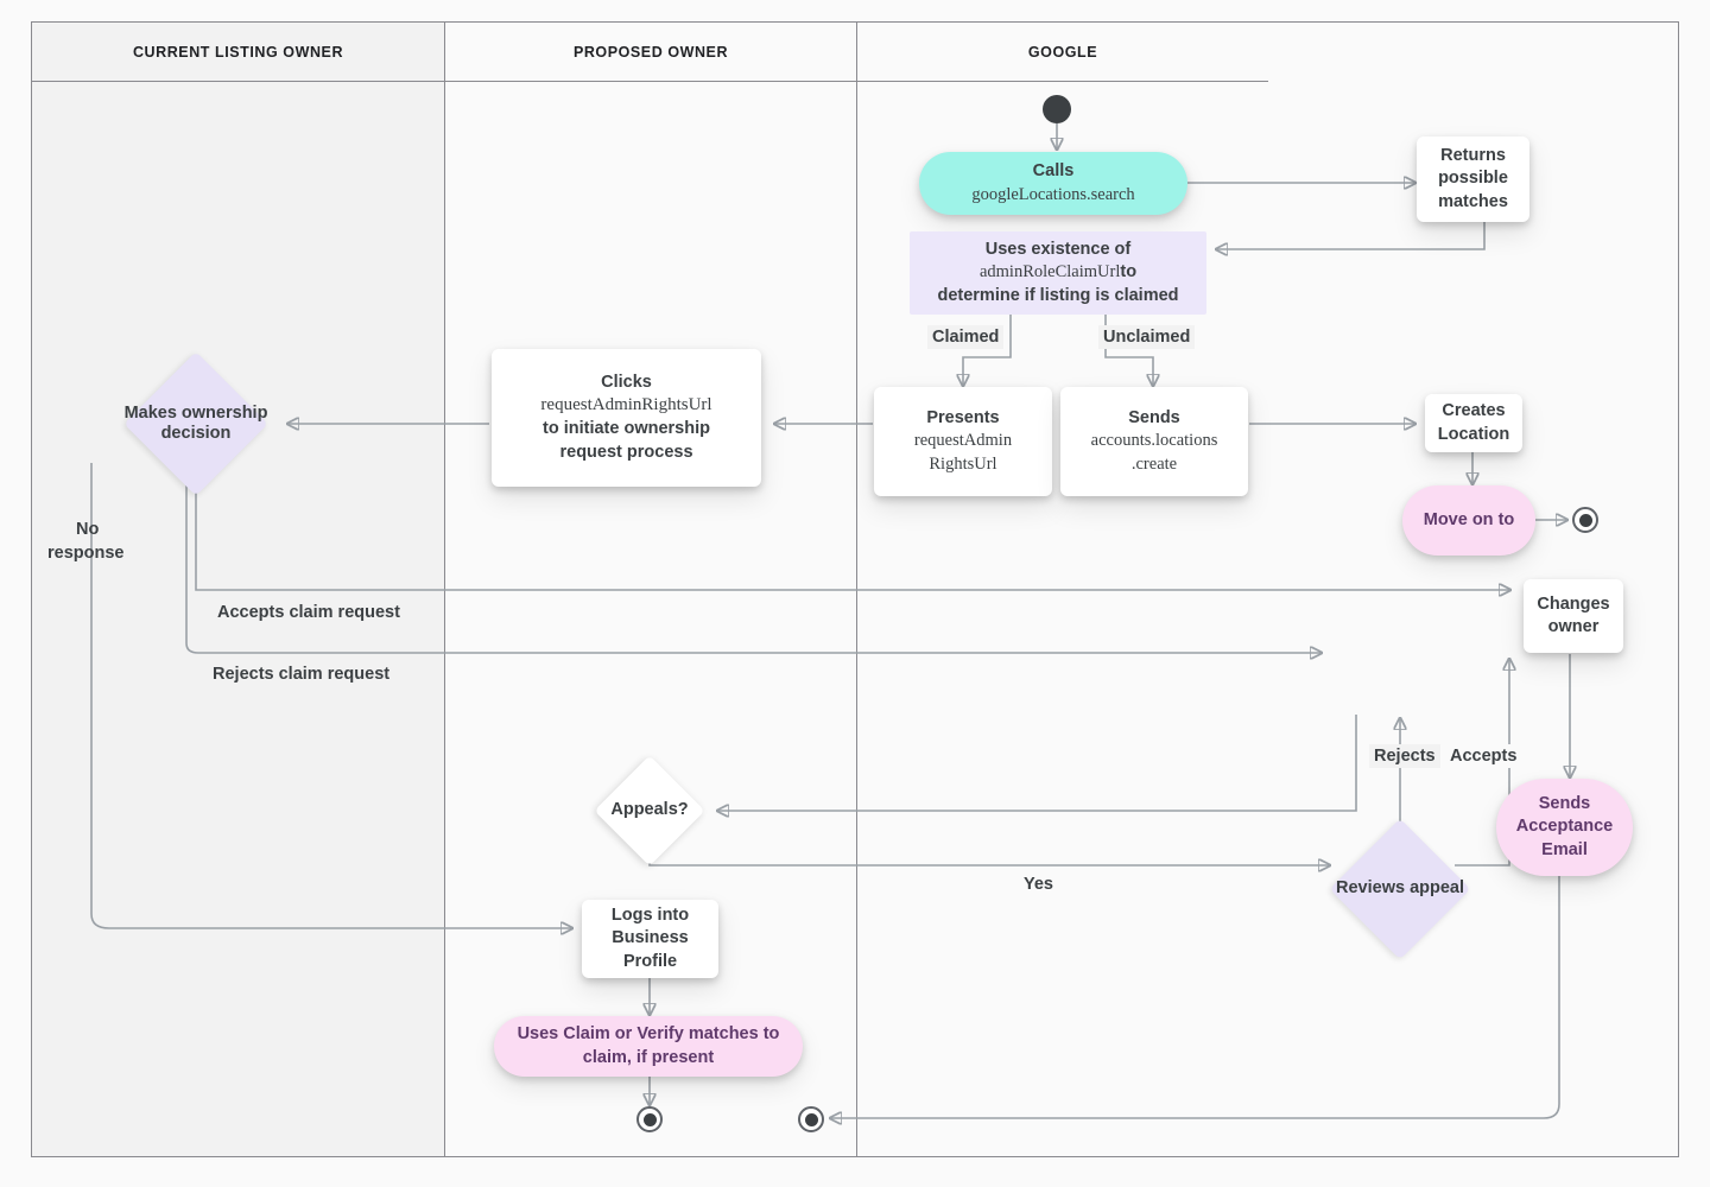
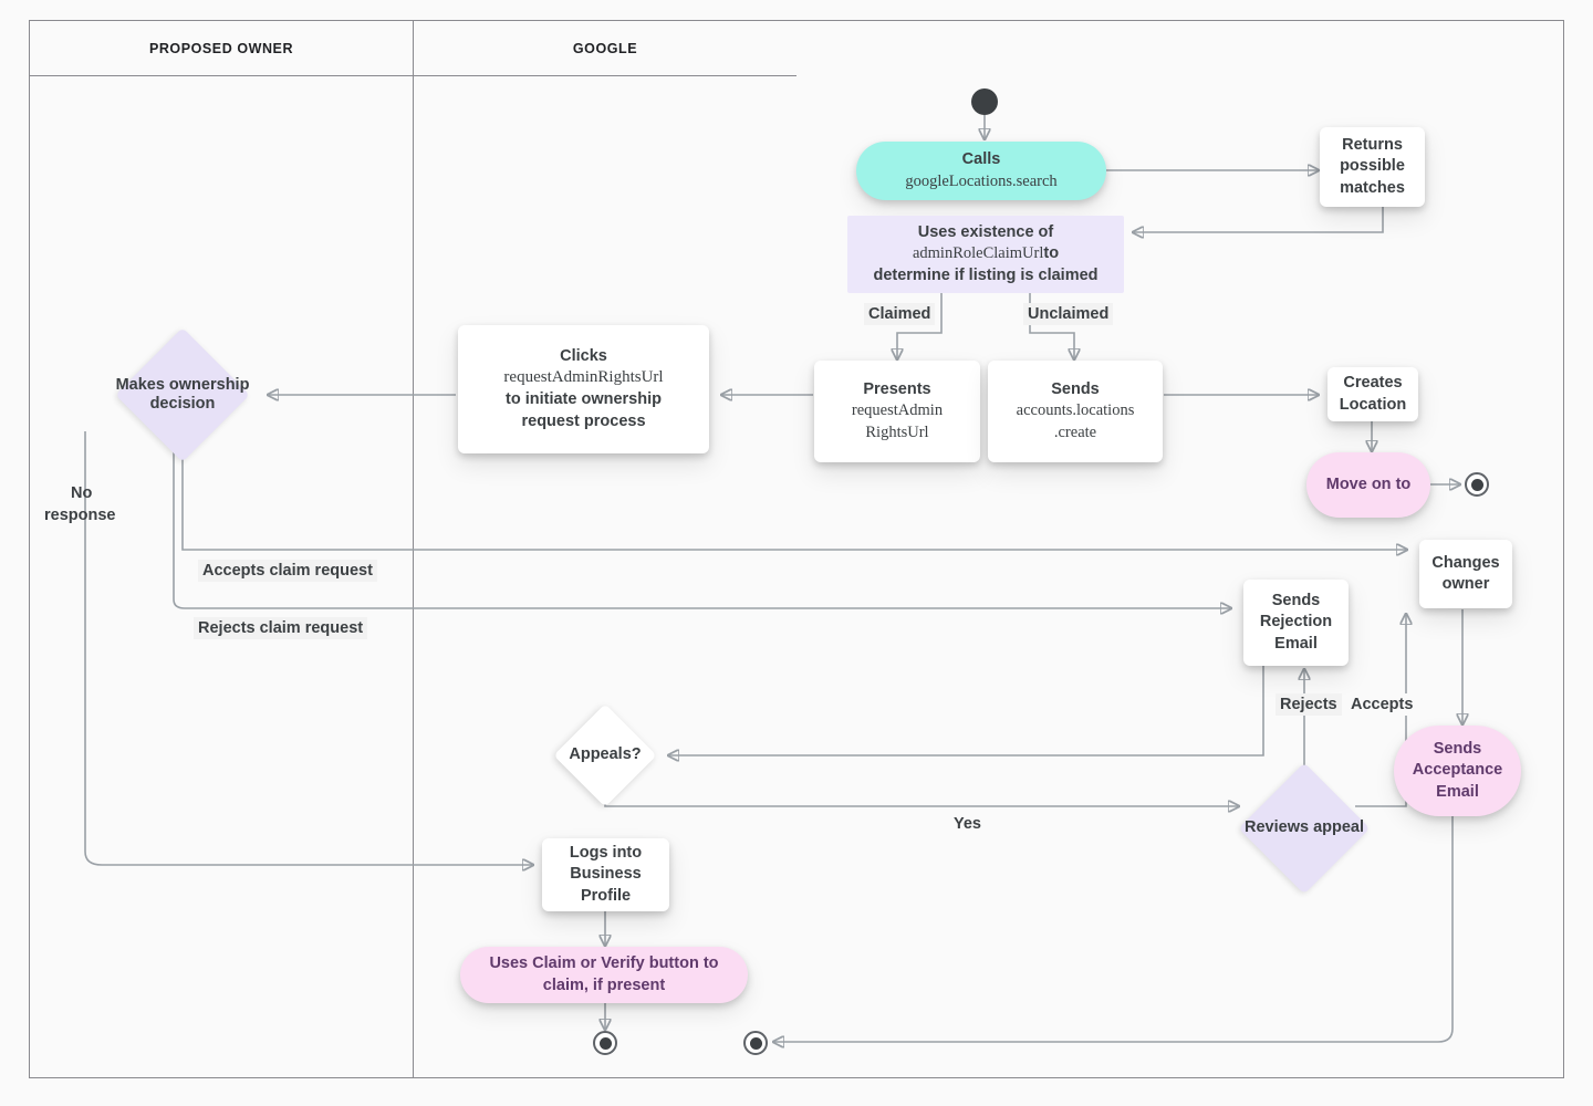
- CURRENT LISTING OWNER
  PROPOSED OWNER
  GOOGLE
  Calls
  googleLocations.search
  Returns possible matches
  Uses existence of
  adminRoleClaimUrlto
  determine if listing is claimed
  Presents
  requestAdmin
  RightsUrl
  Sends
  accounts.locations
  .create
  Creates Location
  Move on to
  Clicks
  requestAdminRightsUrl
  to initiate ownership
  request process
  Makes ownership decision
  Changes owner
+ Sends Rejection Email
  Sends Acceptance Email
  Reviews appeal
  Appeals?
  Logs into Business Profile
- Uses Claim or Verify matches to
+ Uses Claim or Verify button to
  claim, if present
  Claimed
  Unclaimed
  No
  response
  Accepts claim request
  Rejects claim request
  Rejects
  Accepts
  Yes
